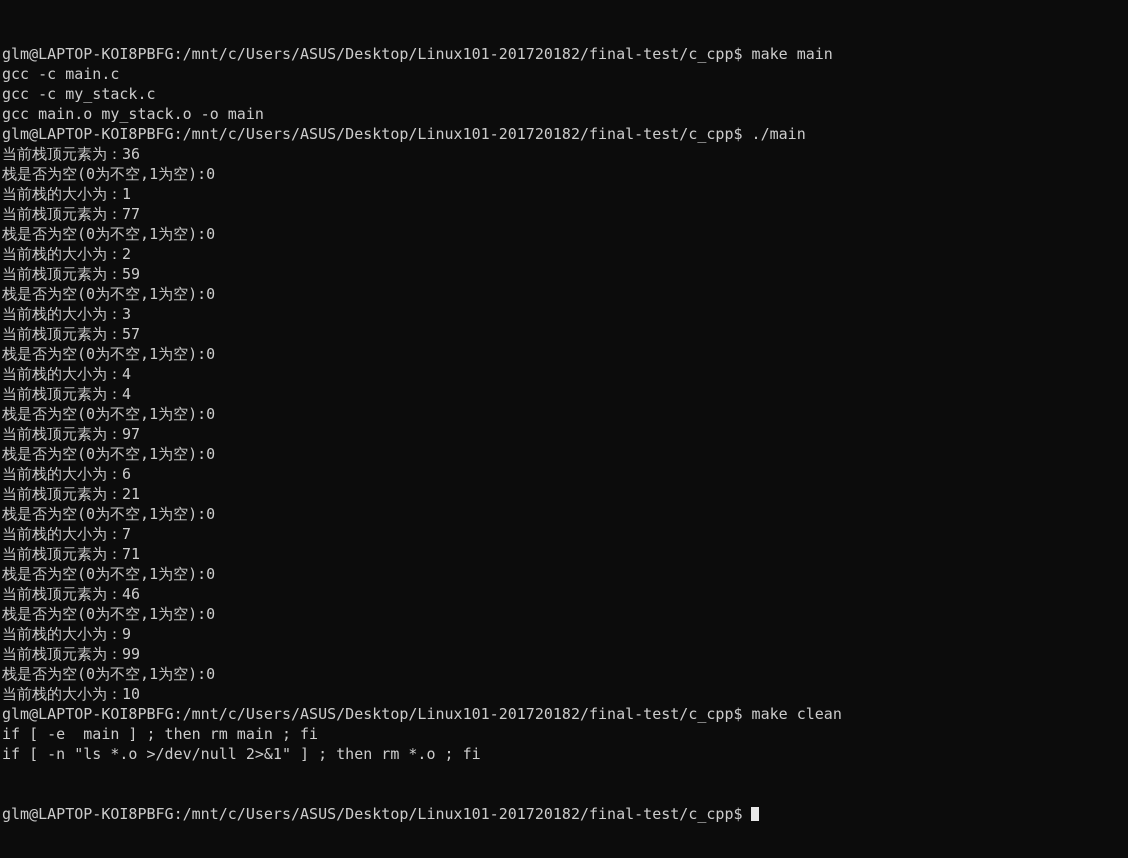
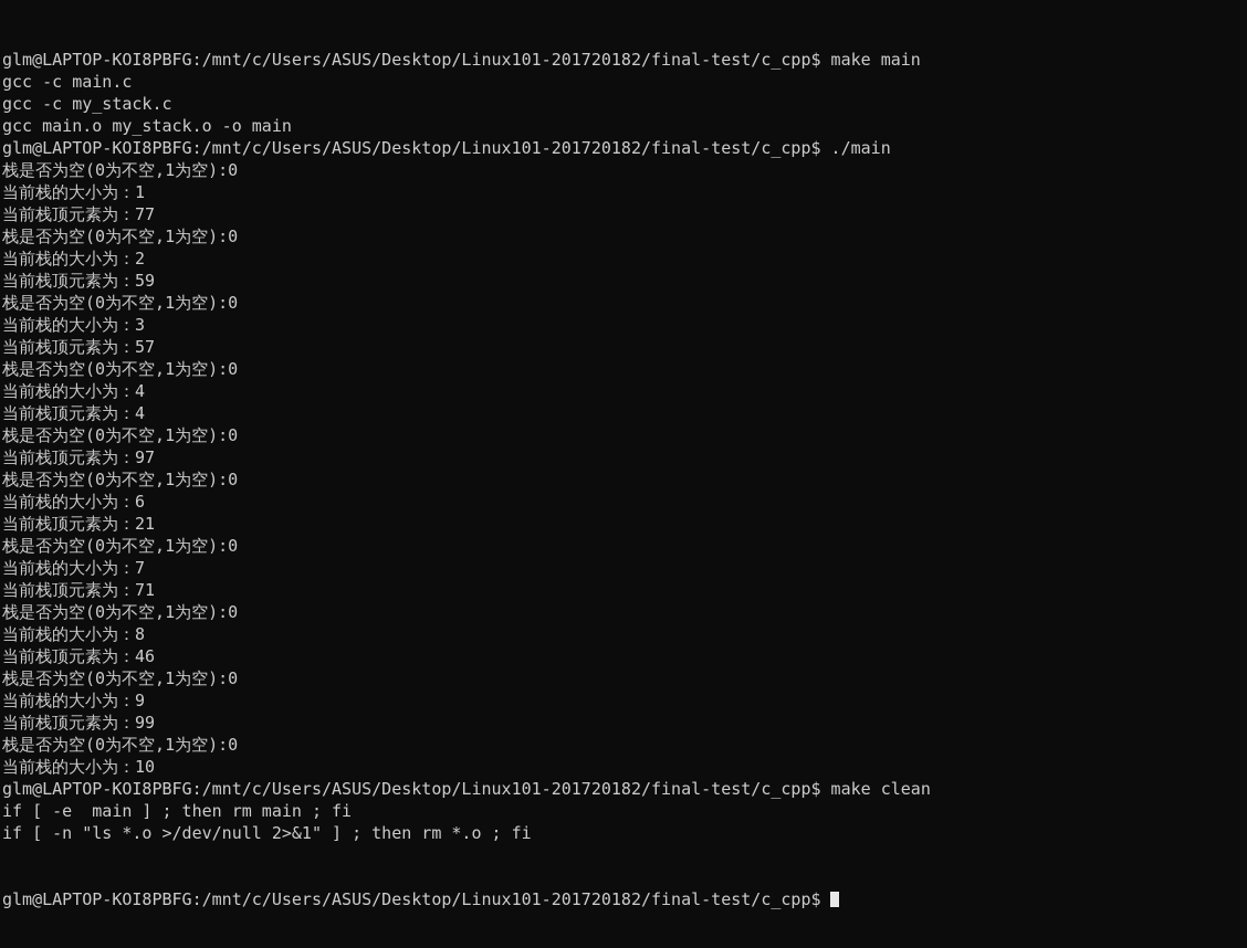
  glm@LAPTOP-KOI8PBFG:/mnt/c/Users/ASUS/Desktop/Linux101-201720182/final-test/c_cpp$ make main
  gcc -c main.c
  gcc -c my_stack.c
  gcc main.o my_stack.o -o main
  glm@LAPTOP-KOI8PBFG:/mnt/c/Users/ASUS/Desktop/Linux101-201720182/final-test/c_cpp$ ./main
- 当前栈顶元素为：36
  栈是否为空(0为不空,1为空):0
  当前栈的大小为：1
  当前栈顶元素为：77
  栈是否为空(0为不空,1为空):0
  当前栈的大小为：2
  当前栈顶元素为：59
  栈是否为空(0为不空,1为空):0
  当前栈的大小为：3
  当前栈顶元素为：57
  栈是否为空(0为不空,1为空):0
  当前栈的大小为：4
  当前栈顶元素为：4
  栈是否为空(0为不空,1为空):0
  当前栈顶元素为：97
  栈是否为空(0为不空,1为空):0
  当前栈的大小为：6
  当前栈顶元素为：21
  栈是否为空(0为不空,1为空):0
  当前栈的大小为：7
  当前栈顶元素为：71
  栈是否为空(0为不空,1为空):0
+ 当前栈的大小为：8
  当前栈顶元素为：46
  栈是否为空(0为不空,1为空):0
  当前栈的大小为：9
  当前栈顶元素为：99
  栈是否为空(0为不空,1为空):0
  当前栈的大小为：10
  glm@LAPTOP-KOI8PBFG:/mnt/c/Users/ASUS/Desktop/Linux101-201720182/final-test/c_cpp$ make clean
  if [ -e main ] ; then rm main ; fi
  if [ -n "ls *.o >/dev/null 2>&1" ] ; then rm *.o ; fi
  glm@LAPTOP-KOI8PBFG:/mnt/c/Users/ASUS/Desktop/Linux101-201720182/final-test/c_cpp$
